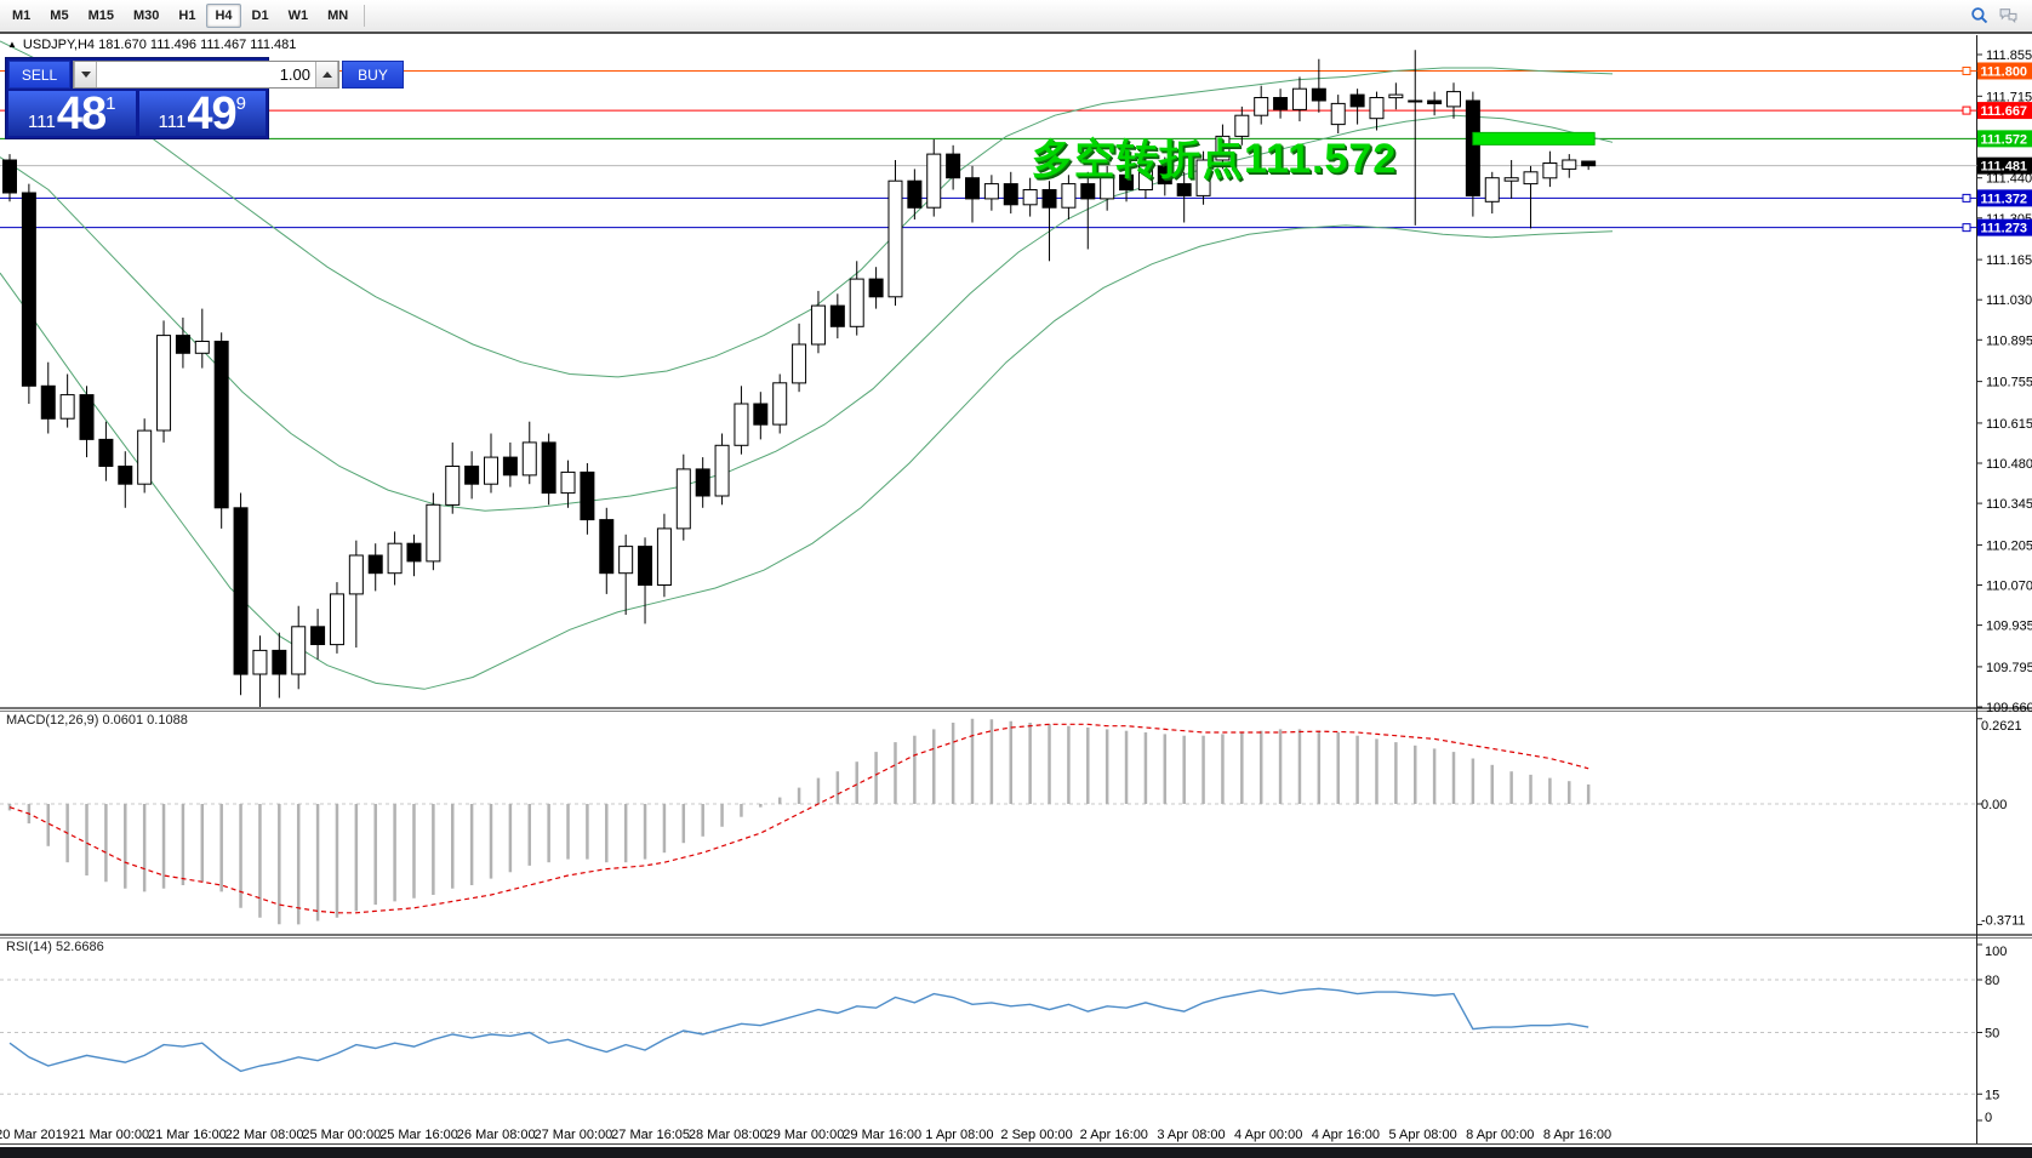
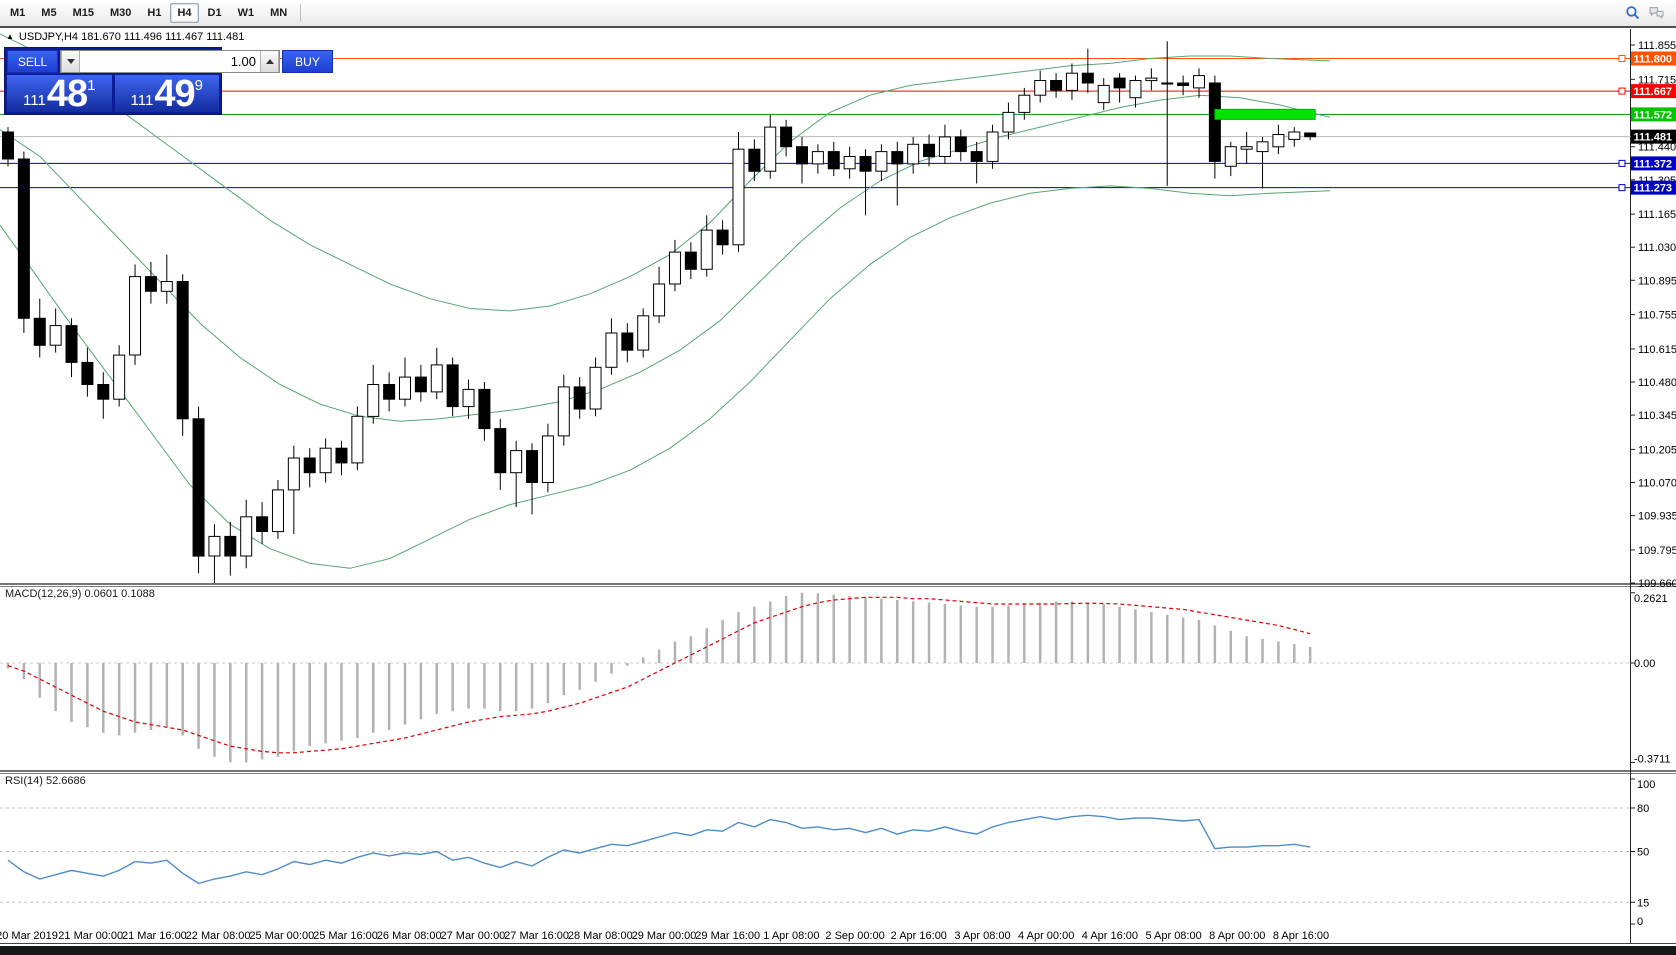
  M1
  M5
  M15
  M30
  H1
  H4
  D1
  W1
  MN
  ▲
  USDJPY,H4 181.670 111.496 111.467 111.481
  SELL
  1.00
  BUY
  111
  48
  1
  111
  49
  9
  111.855
  111.715
  111.440
  111.165
  111.030
  110.895
  110.755
  110.615
  110.480
  110.345
  110.205
  110.070
  109.935
  109.795
  109.660
  111.800
  111.667
  111.572
  111.481
  111.372
  111.273
  0.2621
  0.00
  -0.3711
  100
  80
  50
  15
  0
  0 Mar 2019
  21 Mar 00:00
  21 Mar 16:00
  22 Mar 08:00
  25 Mar 00:00
  25 Mar 16:00
  26 Mar 08:00
  27 Mar 00:00
- 27 Mar 16:05
+ 27 Mar 16:00
  28 Mar 08:00
  29 Mar 00:00
  29 Mar 16:00
  1 Apr 08:00
  2 Sep 00:00
  2 Apr 16:00
  3 Apr 08:00
  4 Apr 00:00
  4 Apr 16:00
  5 Apr 08:00
  8 Apr 00:00
  8 Apr 16:00
- 多空转折点111.572
  MACD(12,26,9) 0.0601 0.1088
  RSI(14) 52.6686
